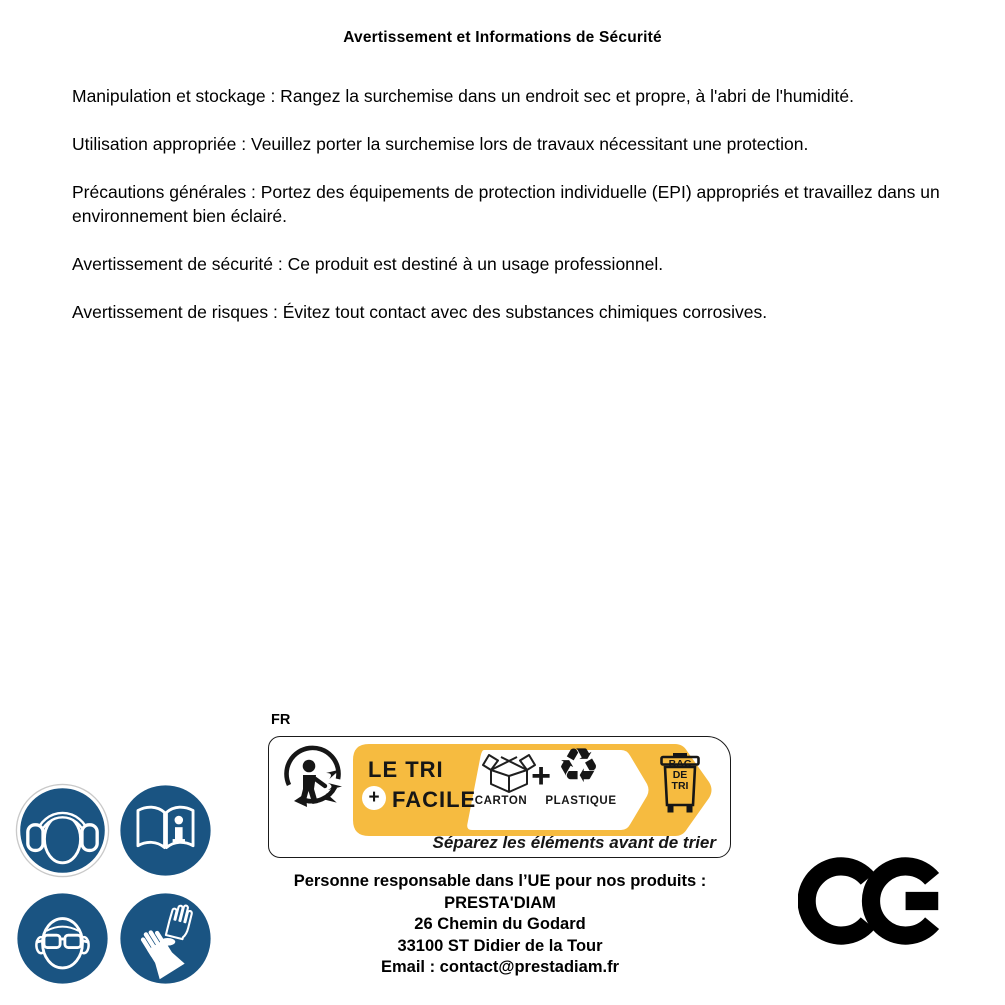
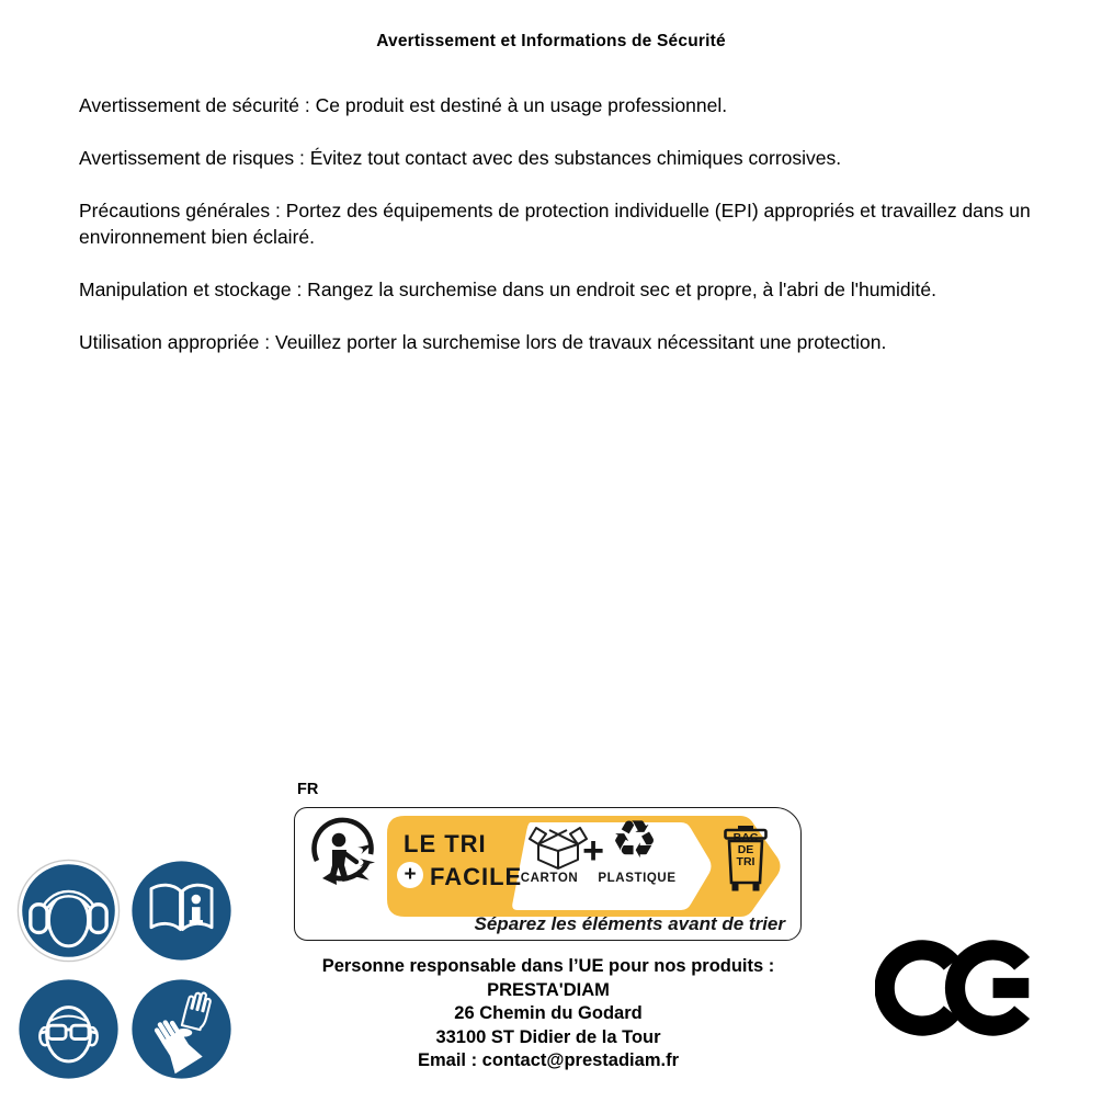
  Avertissement et Informations de Sécurité
- Manipulation et stockage : Rangez la surchemise dans un endroit sec et propre, à l'abri de l'humidité.
+ Avertissement de sécurité : Ce produit est destiné à un usage professionnel.
- Utilisation appropriée : Veuillez porter la surchemise lors de travaux nécessitant une protection.
+ Avertissement de risques : Évitez tout contact avec des substances chimiques corrosives.
  Précautions générales : Portez des équipements de protection individuelle (EPI) appropriés et travaillez dans un environnement bien éclairé.
- Avertissement de sécurité : Ce produit est destiné à un usage professionnel.
+ Manipulation et stockage : Rangez la surchemise dans un endroit sec et propre, à l'abri de l'humidité.
- Avertissement de risques : Évitez tout contact avec des substances chimiques corrosives.
+ Utilisation appropriée : Veuillez porter la surchemise lors de travaux nécessitant une protection.
  FR
  LE TRI
  +
  FACILE
  CARTON
  +
  ♻
  PLASTIQUE
  BAC
  DE
  TRI
  Séparez les éléments avant de trier
  Personne responsable dans l’UE pour nos produits :
  PRESTA'DIAM
  26 Chemin du Godard
  33100 ST Didier de la Tour
  Email : contact@prestadiam.fr
